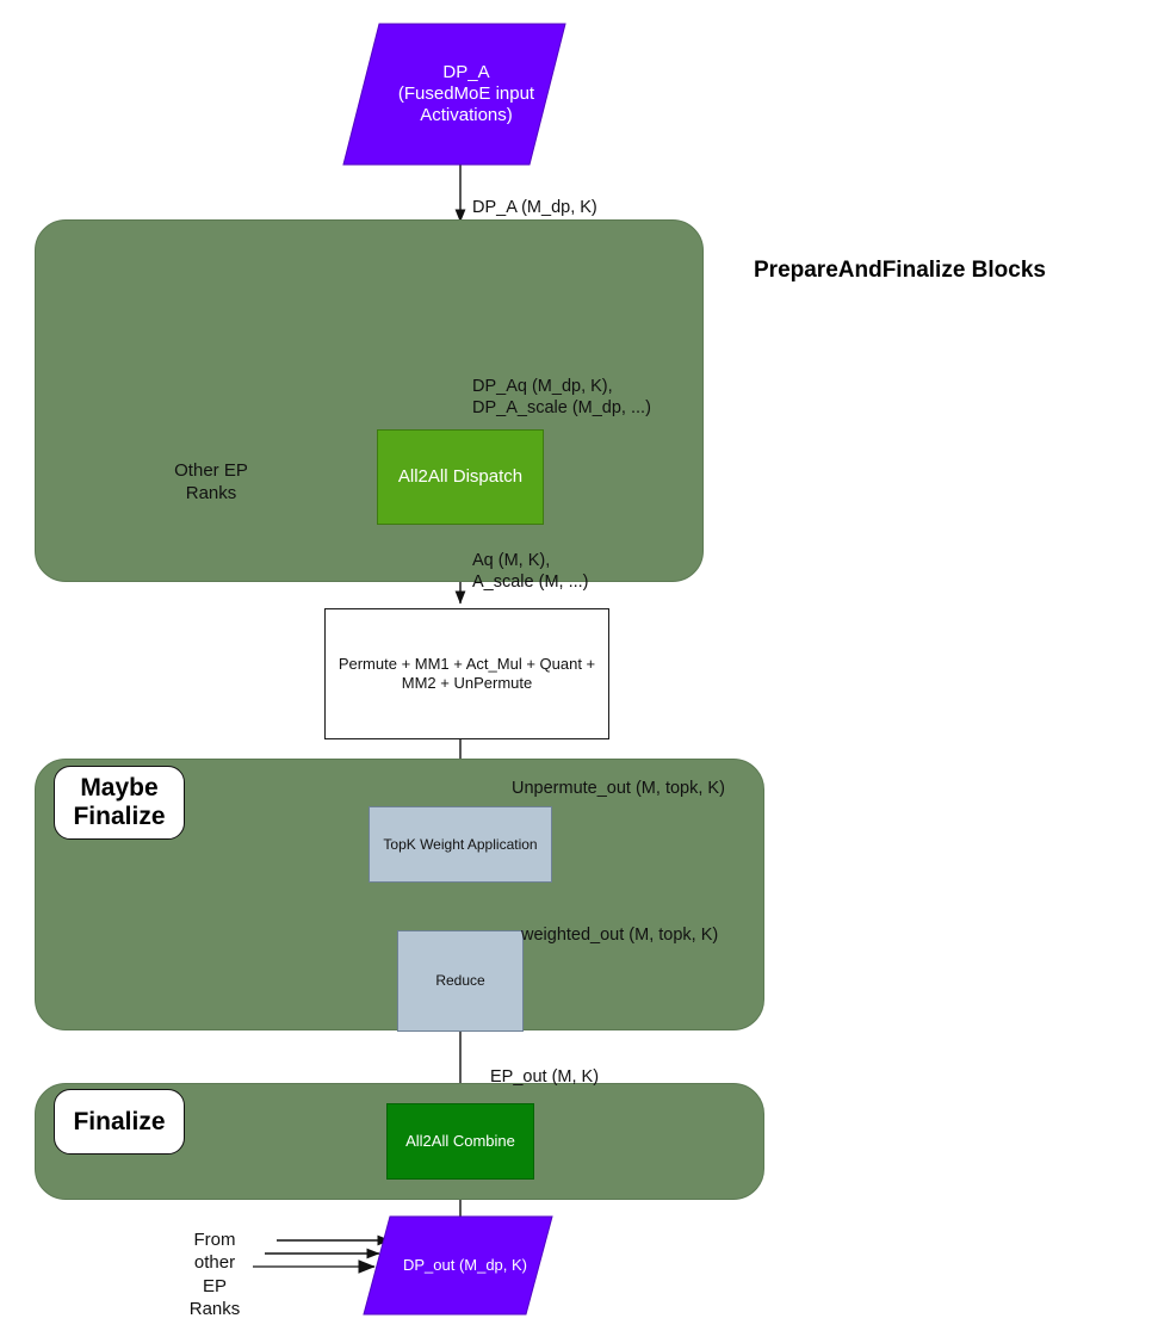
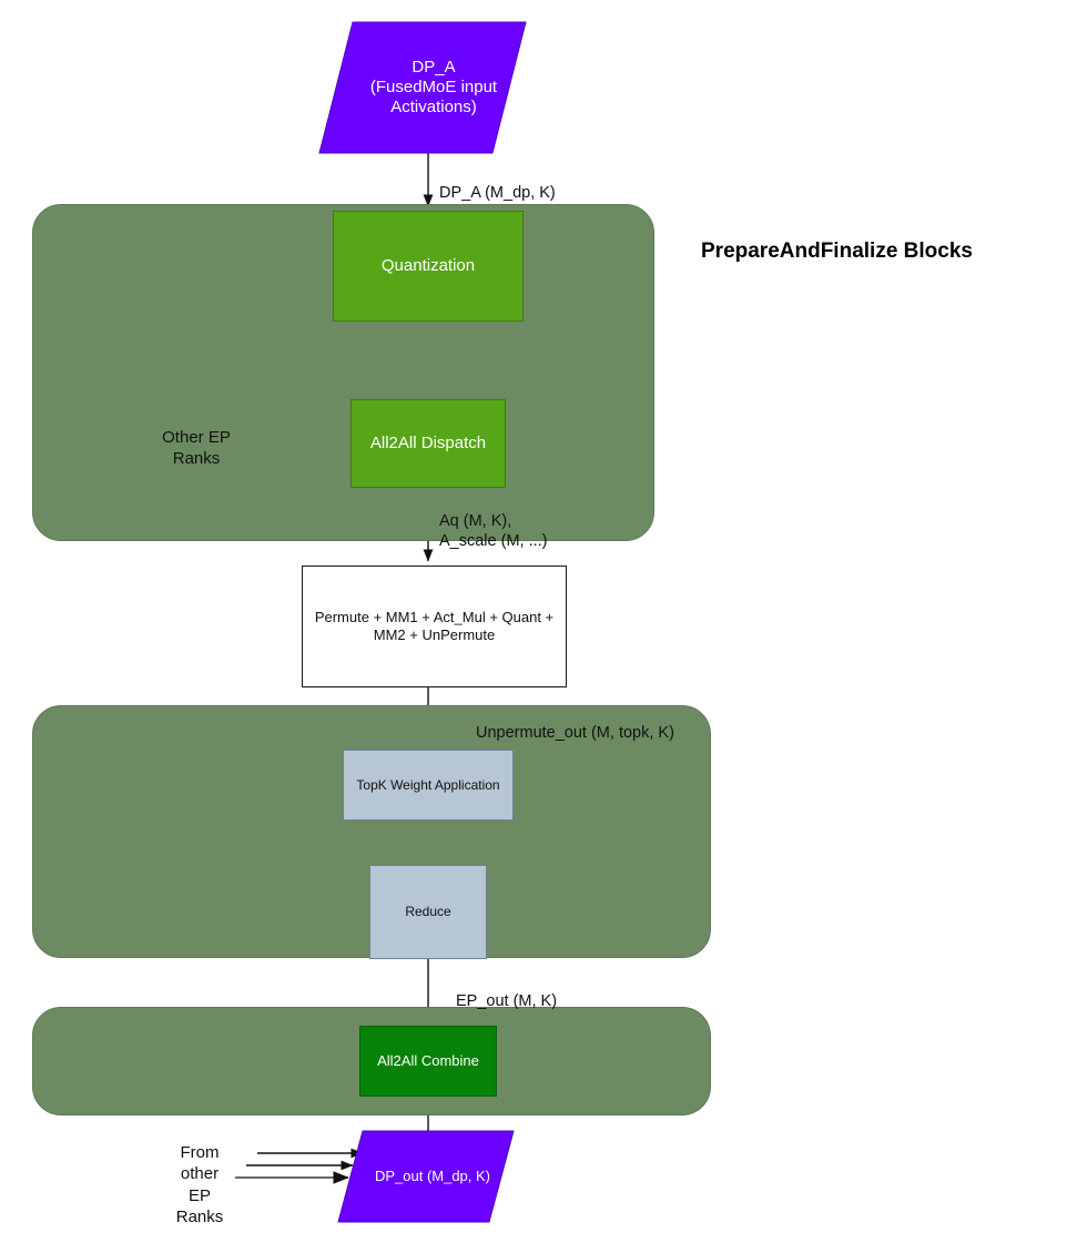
- Maybe Finalize
- Finalize
  DP_A
  (FusedMoE input
  Activations)
+ Quantization
  All2All Dispatch
  Permute + MM1 + Act_Mul + Quant +
  MM2 + UnPermute
  TopK Weight Application
  Reduce
  All2All Combine
  DP_out (M_dp, K)
  DP_A (M_dp, K)
- DP_Aq (M_dp, K),
- DP_A_scale (M_dp, ...)
  Aq (M, K),
  A_scale (M, ...)
  Unpermute_out (M, topk, K)
- weighted_out (M, topk, K)
  EP_out (M, K)
  Other EP
  Ranks
  From
  other
  EP
  Ranks
  PrepareAndFinalize Blocks
